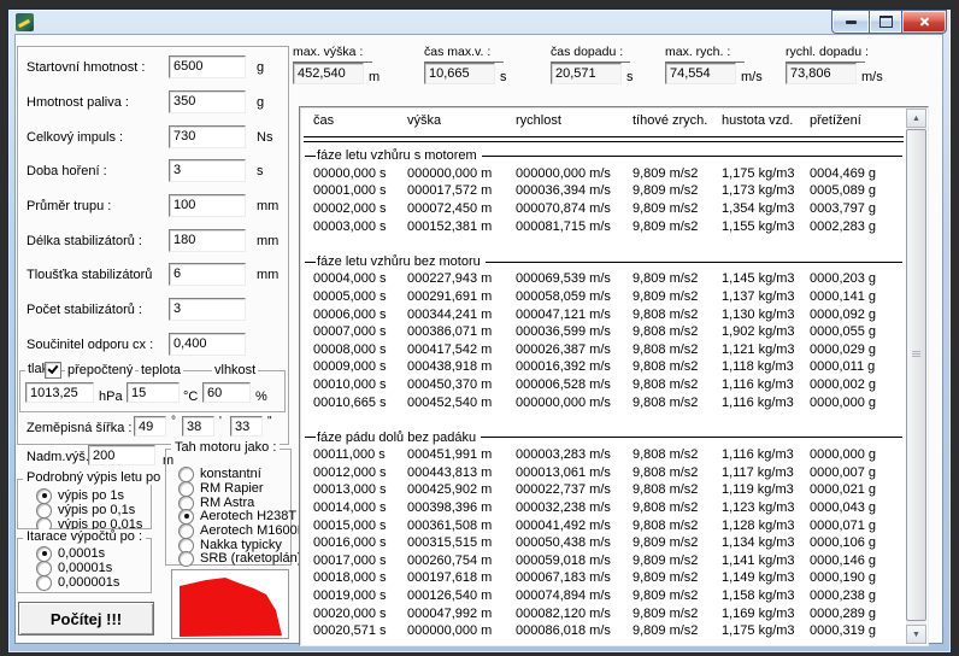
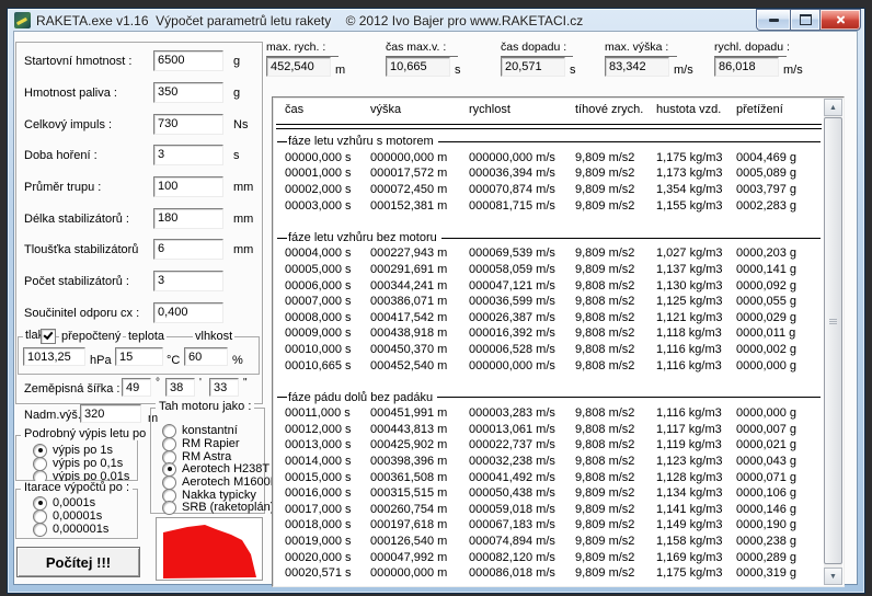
+ RAKETA.exe v1.16 Výpočet parametrů letu rakety © 2012 Ivo Bajer pro www.RAKETACI.cz
  Startovní hmotnost :
  6500
  g
  Hmotnost paliva :
  350
  g
  Celkový impuls :
  730
  Ns
  Doba hoření :
  3
  s
  Průměr trupu :
  100
  mm
  Délka stabilizátorů :
  180
  mm
  Tloušťka stabilizátorů
  6
  mm
  Počet stabilizátorů :
  3
  Součinitel odporu cx :
  0,400
  tla
  přepočtený
  teplota
  vlhkost
  1013,25
  hPa
  15
  °C
  60
  %
  Zeměpisná šířka :
  49
  °
  38
  '
  33
  "
  Nadm.výš
- 200
+ 320
  m
  Podrobný výpis letu po :
  výpis po 1s
  výpis po 0,1s
  výpis po 0,01s
  Itarace výpočtů po :
  0,0001s
  0,00001s
  0,000001s
  Tah motoru jako :
  konstantní
  RM Rapier
  RM Astra
  Aerotech H238T
  Aerotech M1600
  Nakka typicky
  SRB (raketoplán
  Počítej !!!
- max. výška :
+ max. rych. :
  452,540
  m
  čas max.v. :
  10,665
  s
  čas dopadu :
  20,571
  s
- max. rych. :
+ max. výška :
- 74,554
+ 83,342
  m/s
  rychl. dopadu :
- 73,806
+ 86,018
  m/s
  čas
  výška
  rychlost
  tíhové zrych.
  hustota vzd.
  přetížení
  fáze letu vzhůru s motorem
  00000,000 s
  000000,000 m
  000000,000 m/s
  9,809 m/s2
  1,175 kg/m3
  0004,469 g
  00001,000 s
  000017,572 m
  000036,394 m/s
  9,809 m/s2
  1,173 kg/m3
  0005,089 g
  00002,000 s
  000072,450 m
  000070,874 m/s
  9,809 m/s2
  1,354 kg/m3
  0003,797 g
  00003,000 s
  000152,381 m
  000081,715 m/s
  9,809 m/s2
  1,155 kg/m3
  0002,283 g
  fáze letu vzhůru bez motoru
  00004,000 s
  000227,943 m
  000069,539 m/s
  9,809 m/s2
- 1,145 kg/m3
+ 1,027 kg/m3
  0000,203 g
  00005,000 s
  000291,691 m
  000058,059 m/s
  9,809 m/s2
  1,137 kg/m3
  0000,141 g
  00006,000 s
  000344,241 m
  000047,121 m/s
  9,808 m/s2
  1,130 kg/m3
  0000,092 g
  00007,000 s
  000386,071 m
  000036,599 m/s
  9,808 m/s2
- 1,902 kg/m3
+ 1,125 kg/m3
  0000,055 g
  00008,000 s
  000417,542 m
  000026,387 m/s
  9,808 m/s2
  1,121 kg/m3
  0000,029 g
  00009,000 s
  000438,918 m
  000016,392 m/s
  9,808 m/s2
  1,118 kg/m3
  0000,011 g
  00010,000 s
  000450,370 m
  000006,528 m/s
  9,808 m/s2
  1,116 kg/m3
  0000,002 g
  00010,665 s
  000452,540 m
  000000,000 m/s
  9,808 m/s2
  1,116 kg/m3
  0000,000 g
  fáze pádu dolů bez padáku
  00011,000 s
  000451,991 m
  000003,283 m/s
  9,808 m/s2
  1,116 kg/m3
  0000,000 g
  00012,000 s
  000443,813 m
  000013,061 m/s
  9,808 m/s2
  1,117 kg/m3
  0000,007 g
  00013,000 s
  000425,902 m
  000022,737 m/s
  9,808 m/s2
  1,119 kg/m3
  0000,021 g
  00014,000 s
  000398,396 m
  000032,238 m/s
  9,808 m/s2
  1,123 kg/m3
  0000,043 g
  00015,000 s
  000361,508 m
  000041,492 m/s
  9,808 m/s2
  1,128 kg/m3
  0000,071 g
  00016,000 s
  000315,515 m
  000050,438 m/s
  9,809 m/s2
  1,134 kg/m3
  0000,106 g
  00017,000 s
  000260,754 m
  000059,018 m/s
  9,809 m/s2
  1,141 kg/m3
  0000,146 g
  00018,000 s
  000197,618 m
  000067,183 m/s
  9,809 m/s2
  1,149 kg/m3
  0000,190 g
  00019,000 s
  000126,540 m
  000074,894 m/s
  9,809 m/s2
  1,158 kg/m3
  0000,238 g
  00020,000 s
  000047,992 m
  000082,120 m/s
  9,809 m/s2
  1,169 kg/m3
  0000,289 g
  00020,571 s
  000000,000 m
  000086,018 m/s
  9,809 m/s2
  1,175 kg/m3
  0000,319 g
